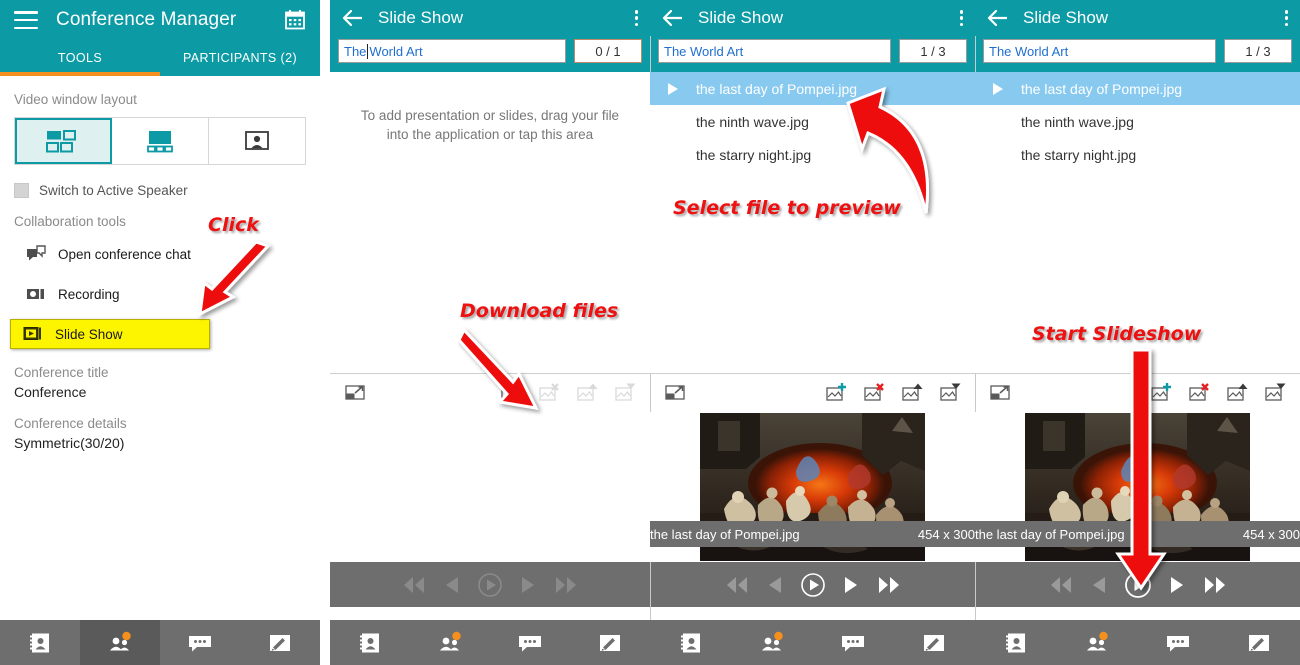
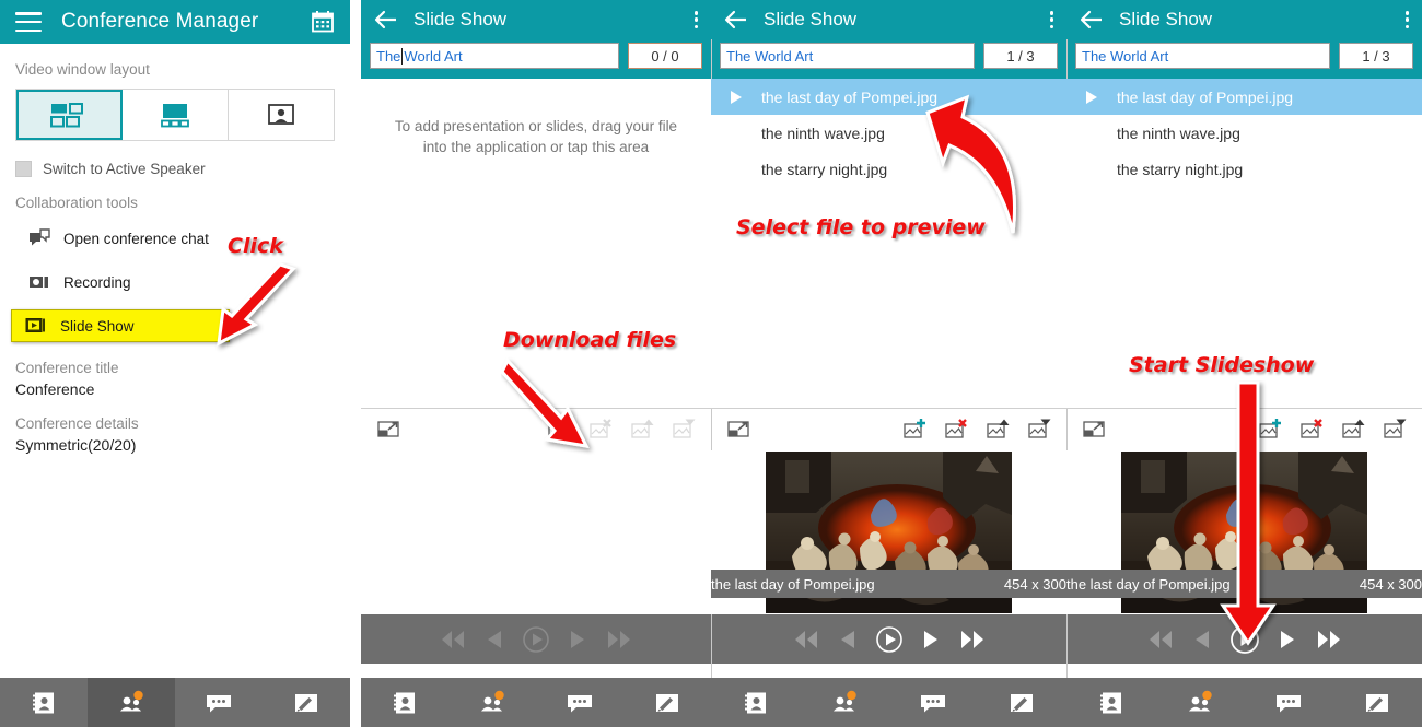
  Conference Manager
- TOOLS
- PARTICIPANTS (2)
  Video window layout
  Switch to Active Speaker
  Collaboration tools
  Open conference chat
  Recording
  Slide Show
  Conference title
  Conference
  Conference details
- Symmetric(30/20)
+ Symmetric(20/20)
  Click
  Slide Show
  The
  World Art
- 0 / 1
+ 0 / 0
  To add presentation or slides, drag your file into the application or tap this area
  Download files
  Slide Show
  The World Art
  1 / 3
  the last day of Pompei.jpg
  the ninth wave.jpg
  the starry night.jpg
  the last day of Pompei.jpg
  454 x 300
  Select file to preview
  Slide Show
  The World Art
  1 / 3
  the last day of Pompei.jpg
  the ninth wave.jpg
  the starry night.jpg
  the last day of Pompei.jpg
  454 x 300
  Start Slideshow
